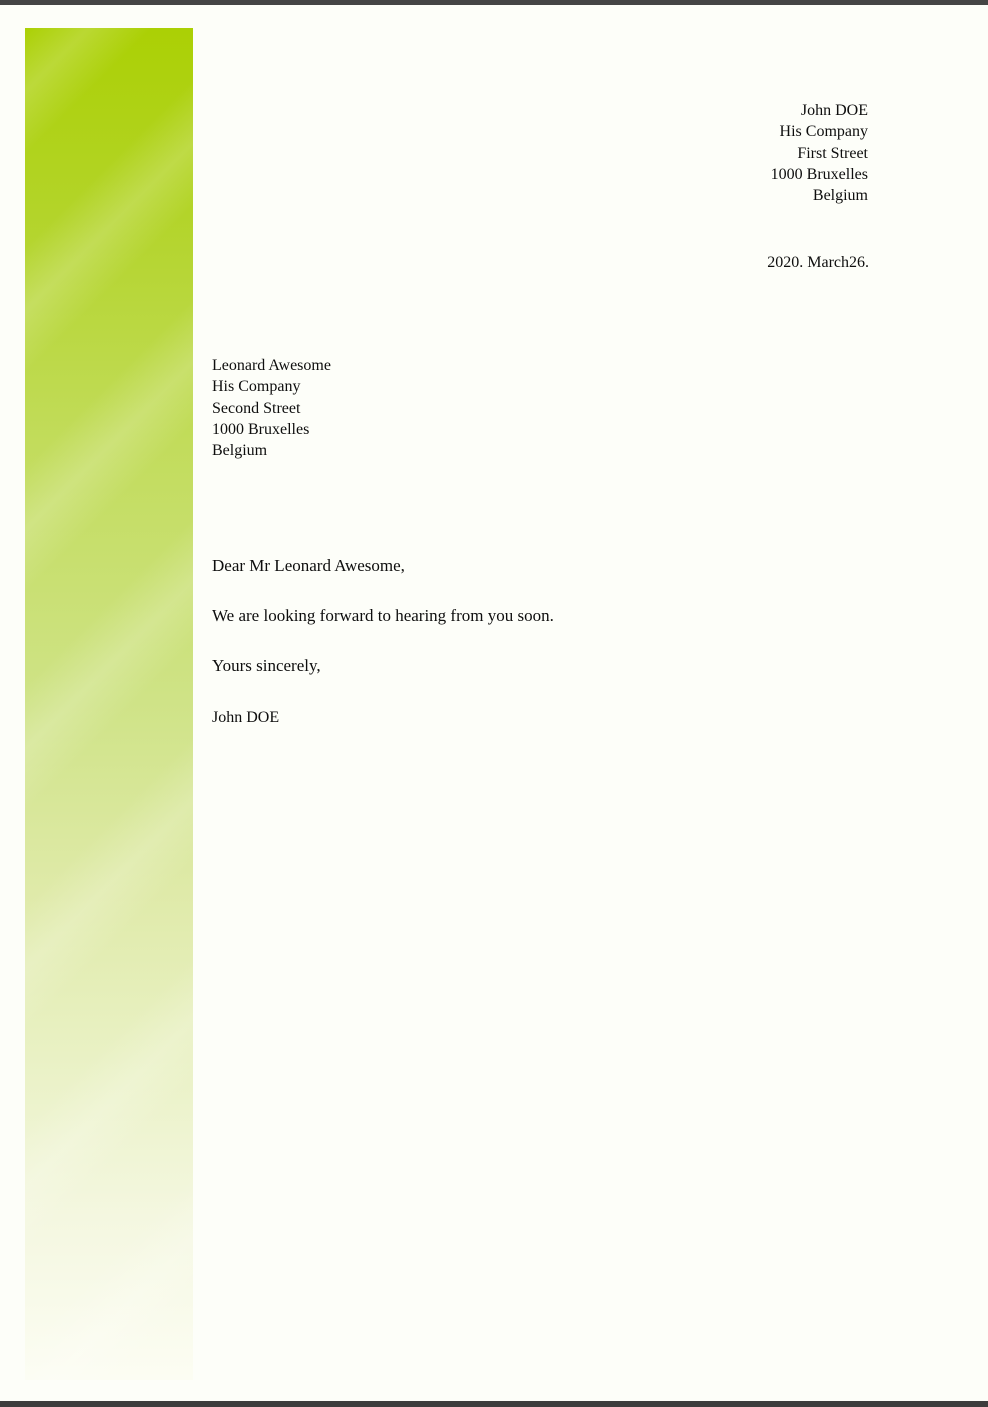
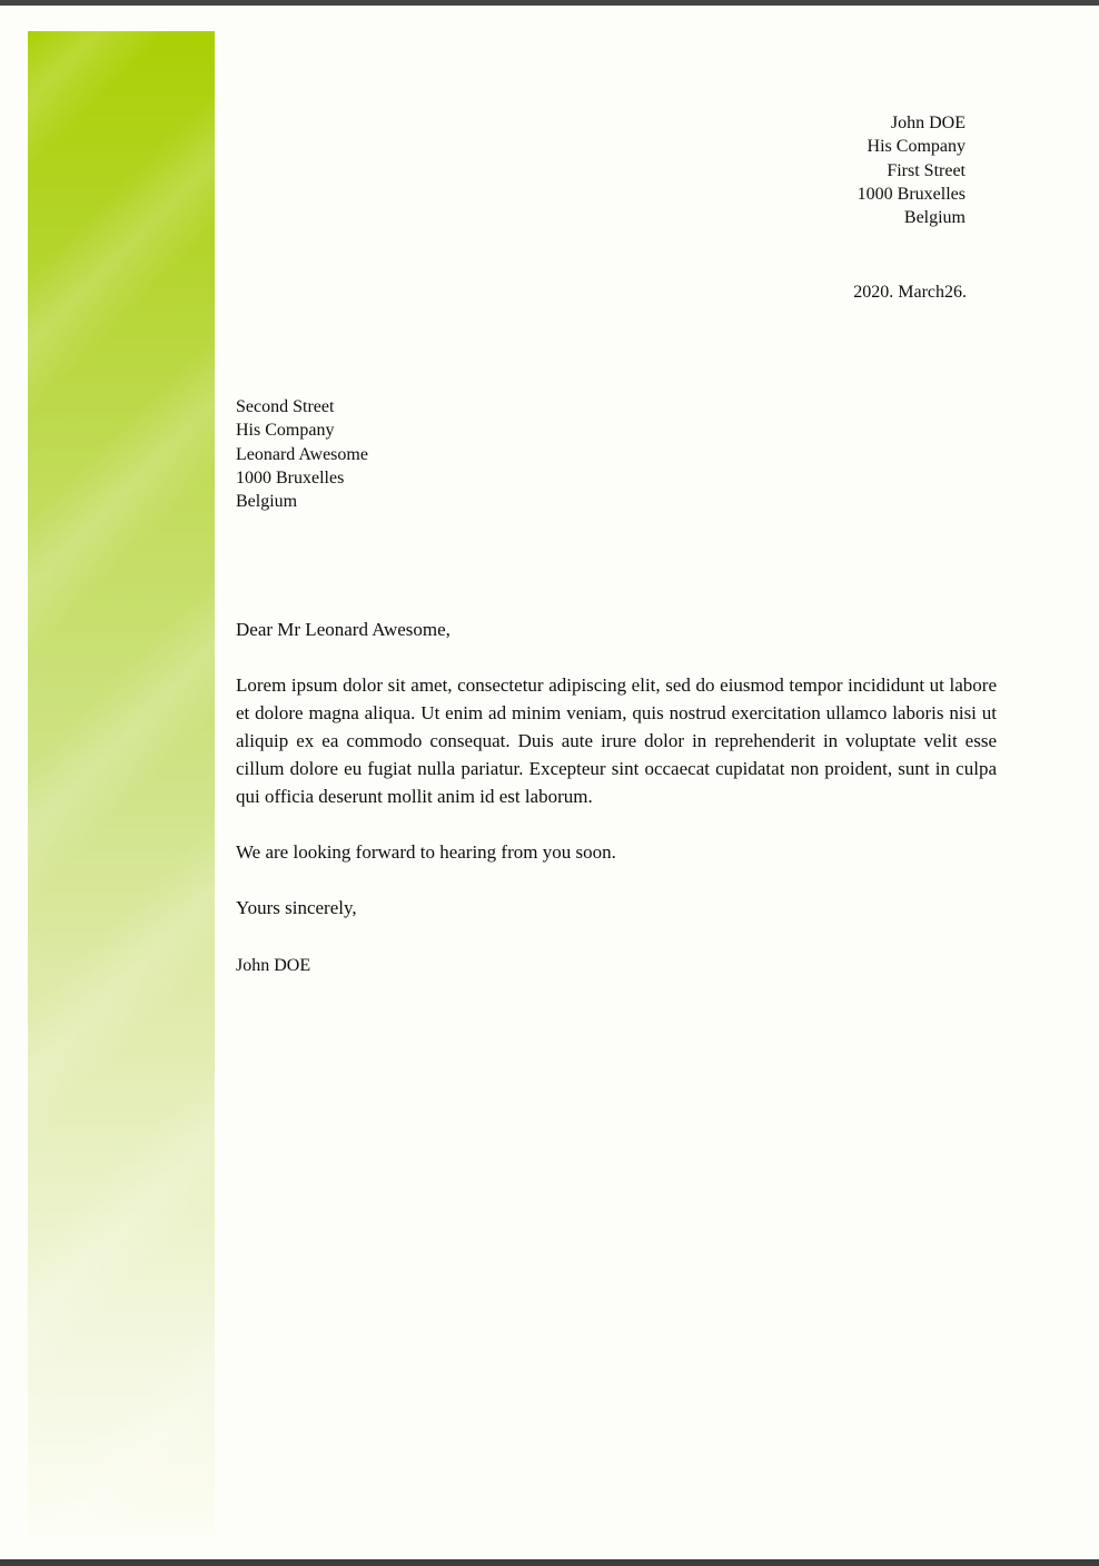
  John DOE
  His Company
  First Street
  1000 Bruxelles
  Belgium
  2020. March26.
- Leonard Awesome
+ Second Street
  His Company
- Second Street
+ Leonard Awesome
  1000 Bruxelles
  Belgium
  Dear Mr Leonard Awesome,
+ Lorem ipsum dolor sit amet, consectetur adipiscing elit, sed do eiusmod tempor incididunt ut labore et dolore magna aliqua. Ut enim ad minim veniam, quis nostrud exercitation ullamco laboris nisi ut aliquip ex ea commodo consequat. Duis aute irure dolor in reprehenderit in voluptate velit esse cillum dolore eu fugiat nulla pariatur. Excepteur sint occaecat cupidatat non proident, sunt in culpa qui officia deserunt mollit anim id est laborum.
  We are looking forward to hearing from you soon.
  Yours sincerely,
  John DOE
